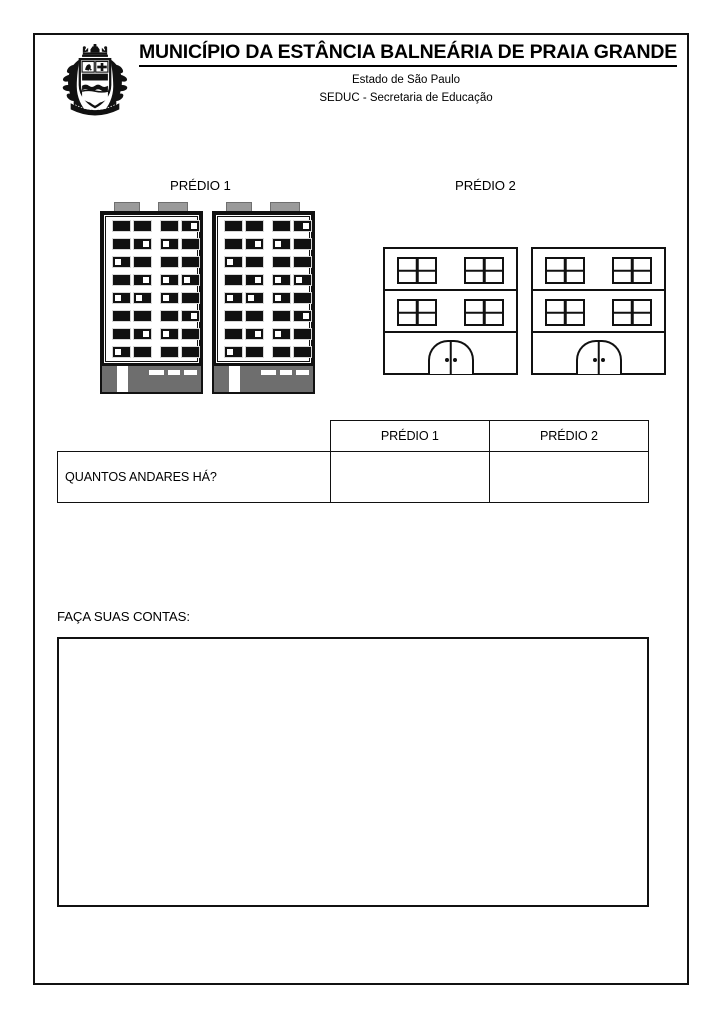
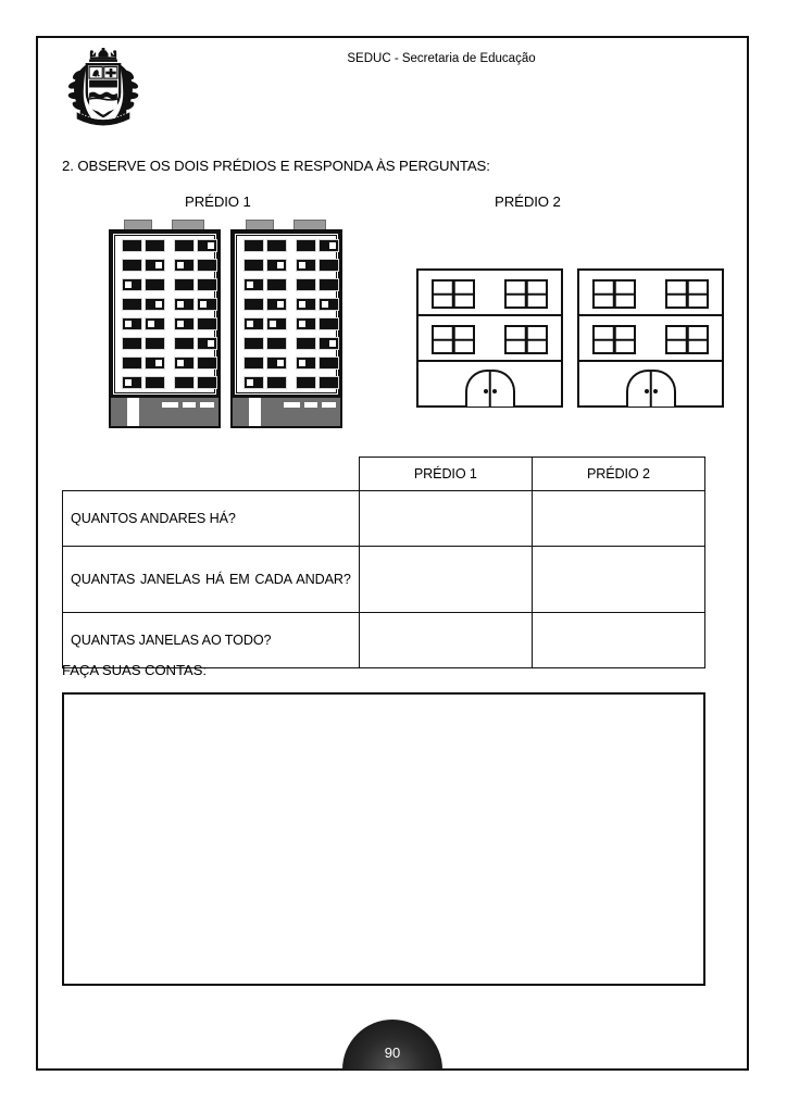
- MUNICÍPIO DA ESTÂNCIA BALNEÁRIA DE PRAIA GRANDE
- Estado de São Paulo
  SEDUC - Secretaria de Educação
+ 2. OBSERVE OS DOIS PRÉDIOS E RESPONDA ÀS PERGUNTAS:
  PRÉDIO 1
  PRÉDIO 2
  	PRÉDIO 1	PRÉDIO 2
  QUANTOS ANDARES HÁ?
+ QUANTAS JANELAS HÁ EM CADA ANDAR?
+ QUANTAS JANELAS AO TODO?
  FAÇA SUAS CONTAS:
+ 90
